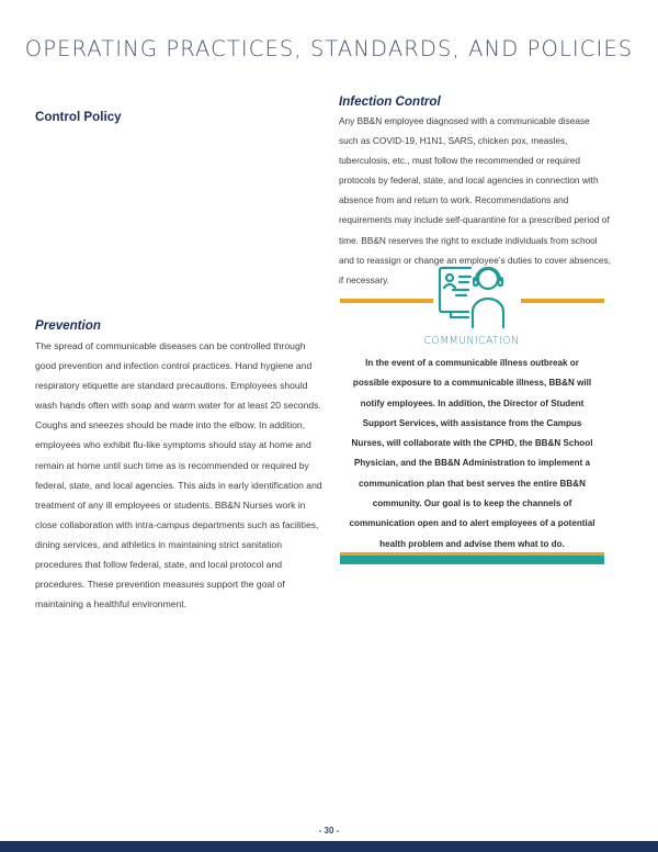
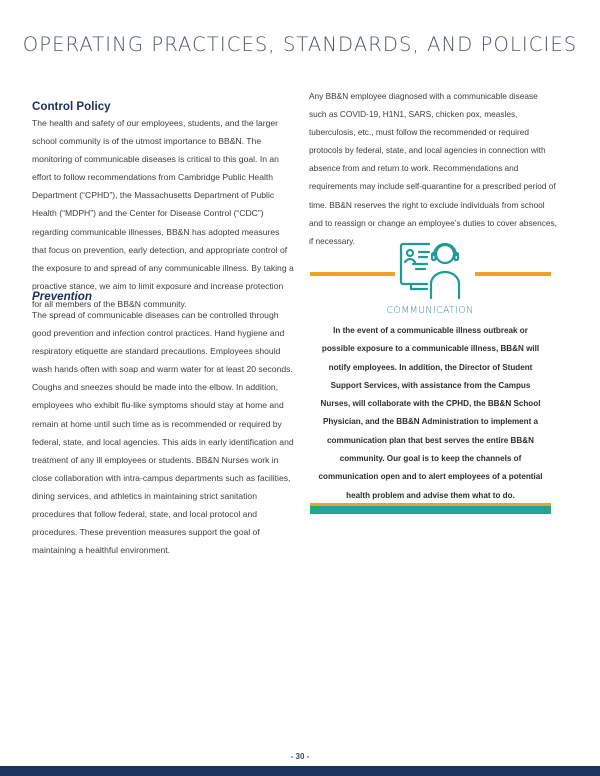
  OPERATING PRACTICES, STANDARDS, AND POLICIES
  Control Policy
+ The health and safety of our employees, students, and the larger school community is of the utmost importance to BB&N. The monitoring of communicable diseases is critical to this goal. In an effort to follow recommendations from Cambridge Public Health Department (“CPHD”), the Massachusetts Department of Public Health (“MDPH”) and the Center for Disease Control (“CDC”) regarding communicable illnesses, BB&N has adopted measures that focus on prevention, early detection, and appropriate control of the exposure to and spread of any communicable illness. By taking a proactive stance, we aim to limit exposure and increase protection for all members of the BB&N community.
  Prevention
  The spread of communicable diseases can be controlled through good prevention and infection control practices. Hand hygiene and respiratory etiquette are standard precautions. Employees should wash hands often with soap and warm water for at least 20 seconds. Coughs and sneezes should be made into the elbow. In addition, employees who exhibit flu-like symptoms should stay at home and remain at home until such time as is recommended or required by federal, state, and local agencies. This aids in early identification and treatment of any ill employees or students. BB&N Nurses work in close collaboration with intra-campus departments such as facilities, dining services, and athletics in maintaining strict sanitation procedures that follow federal, state, and local protocol and procedures. These prevention measures support the goal of maintaining a healthful environment.
- Infection Control
  Any BB&N employee diagnosed with a communicable disease such as COVID-19, H1N1, SARS, chicken pox, measles, tuberculosis, etc., must follow the recommended or required protocols by federal, state, and local agencies in connection with absence from and return to work. Recommendations and requirements may include self-quarantine for a prescribed period of time. BB&N reserves the right to exclude individuals from school and to reassign or change an employee’s duties to cover absences, if necessary.
  COMMUNICATION
  In the event of a communicable illness outbreak or possible exposure to a communicable illness, BB&N will notify employees. In addition, the Director of Student Support Services, with assistance from the Campus Nurses, will collaborate with the CPHD, the BB&N School Physician, and the BB&N Administration to implement a communication plan that best serves the entire BB&N community. Our goal is to keep the channels of communication open and to alert employees of a potential health problem and advise them what to do.
  - 30 -
